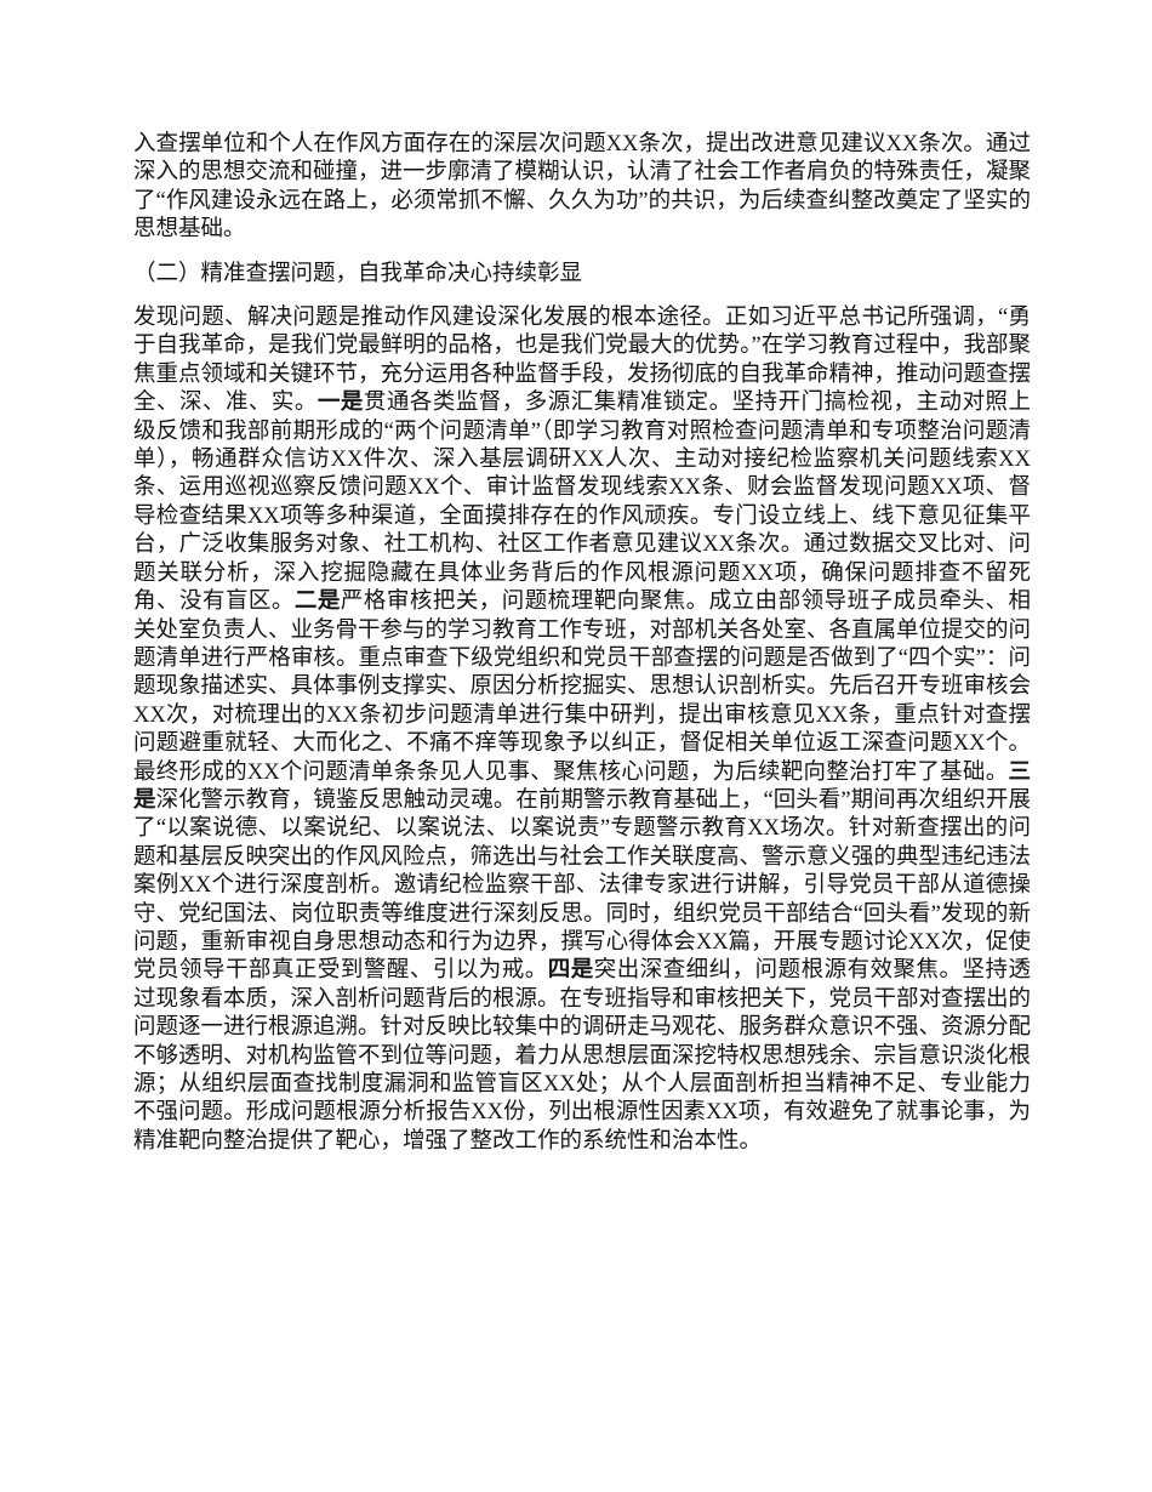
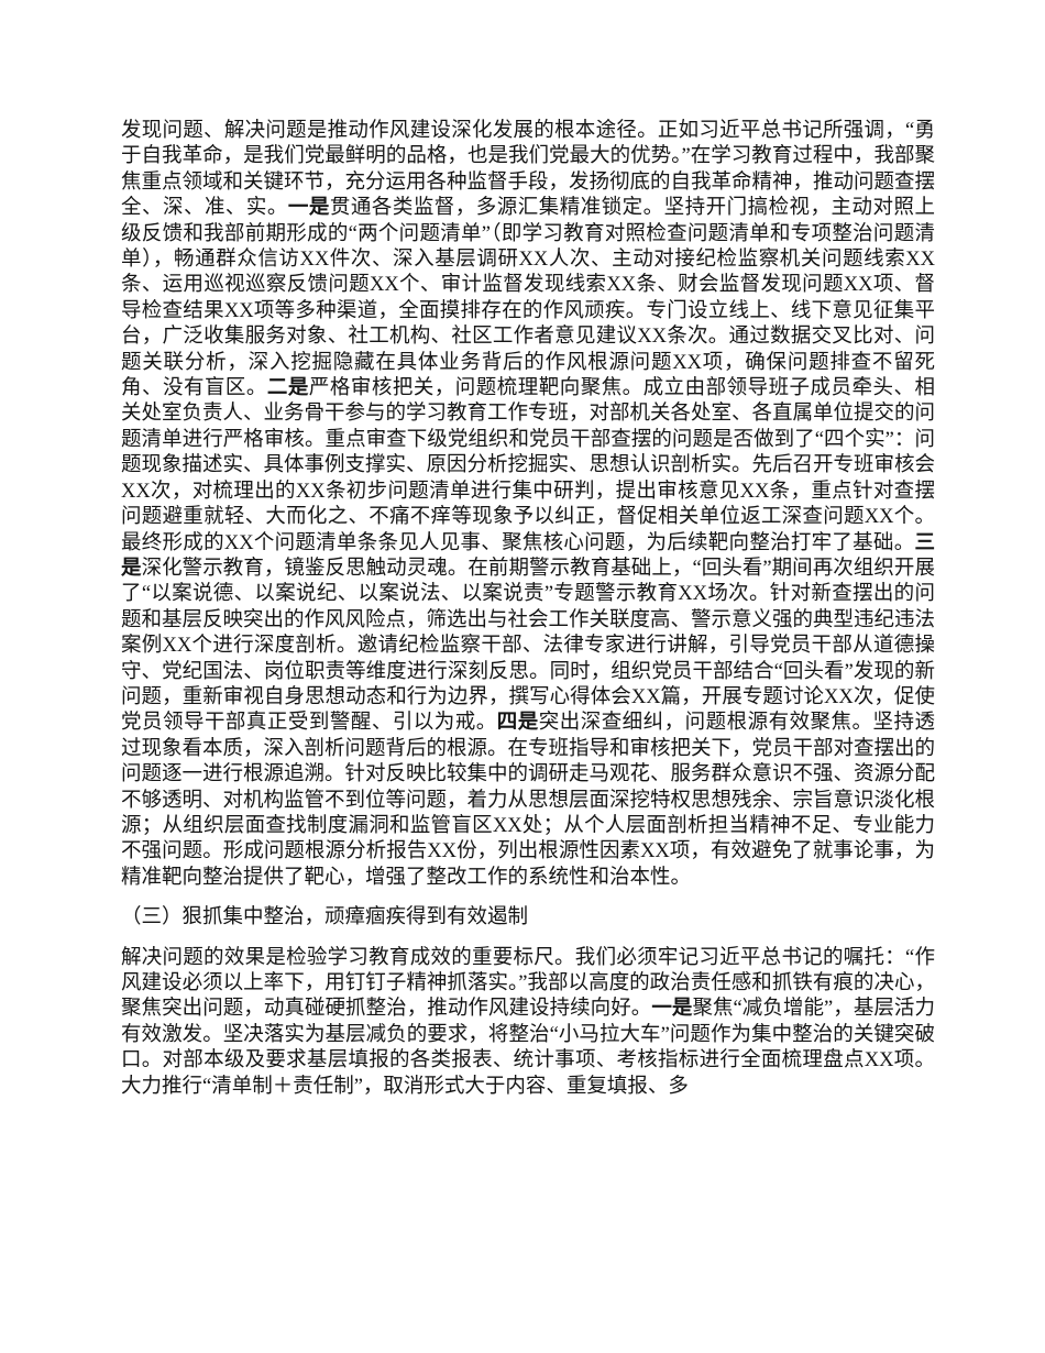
- 入查摆单位和个人在作风方面存在的深层次问题XX条次，提出改进意见建议XX条次。通过深入的思想交流和碰撞，进一步廓清了模糊认识，认清了社会工作者肩负的特殊责任，凝聚了“作风建设永远在路上，必须常抓不懈、久久为功”的共识，为后续查纠整改奠定了坚实的思想基础。
- （二）精准查摆问题，自我革命决心持续彰显
  发现问题、解决问题是推动作风建设深化发展的根本途径。正如习近平总书记所强调，“勇于自我革命，是我们党最鲜明的品格，也是我们党最大的优势。”在学习教育过程中，我部聚焦重点领域和关键环节，充分运用各种监督手段，发扬彻底的自我革命精神，推动问题查摆全、深、准、实。一是贯通各类监督，多源汇集精准锁定。坚持开门搞检视，主动对照上级反馈和我部前期形成的“两个问题清单”（即学习教育对照检查问题清单和专项整治问题清单），畅通群众信访XX件次、深入基层调研XX人次、主动对接纪检监察机关问题线索XX条、运用巡视巡察反馈问题XX个、审计监督发现线索XX条、财会监督发现问题XX项、督导检查结果XX项等多种渠道，全面摸排存在的作风顽疾。专门设立线上、线下意见征集平台，广泛收集服务对象、社工机构、社区工作者意见建议XX条次。通过数据交叉比对、问题关联分析，深入挖掘隐藏在具体业务背后的作风根源问题XX项，确保问题排查不留死角、没有盲区。二是严格审核把关，问题梳理靶向聚焦。成立由部领导班子成员牵头、相关处室负责人、业务骨干参与的学习教育工作专班，对部机关各处室、各直属单位提交的问题清单进行严格审核。重点审查下级党组织和党员干部查摆的问题是否做到了“四个实”：问题现象描述实、具体事例支撑实、原因分析挖掘实、思想认识剖析实。先后召开专班审核会XX次，对梳理出的XX条初步问题清单进行集中研判，提出审核意见XX条，重点针对查摆问题避重就轻、大而化之、不痛不痒等现象予以纠正，督促相关单位返工深查问题XX个。最终形成的XX个问题清单条条见人见事、聚焦核心问题，为后续靶向整治打牢了基础。三是深化警示教育，镜鉴反思触动灵魂。在前期警示教育基础上，“回头看”期间再次组织开展了“以案说德、以案说纪、以案说法、以案说责”专题警示教育XX场次。针对新查摆出的问题和基层反映突出的作风风险点，筛选出与社会工作关联度高、警示意义强的典型违纪违法案例XX个进行深度剖析。邀请纪检监察干部、法律专家进行讲解，引导党员干部从道德操守、党纪国法、岗位职责等维度进行深刻反思。同时，组织党员干部结合“回头看”发现的新问题，重新审视自身思想动态和行为边界，撰写心得体会XX篇，开展专题讨论XX次，促使党员领导干部真正受到警醒、引以为戒。四是突出深查细纠，问题根源有效聚焦。坚持透过现象看本质，深入剖析问题背后的根源。在专班指导和审核把关下，党员干部对查摆出的问题逐一进行根源追溯。针对反映比较集中的调研走马观花、服务群众意识不强、资源分配不够透明、对机构监管不到位等问题，着力从思想层面深挖特权思想残余、宗旨意识淡化根源；从组织层面查找制度漏洞和监管盲区XX处；从个人层面剖析担当精神不足、专业能力不强问题。形成问题根源分析报告XX份，列出根源性因素XX项，有效避免了就事论事，为精准靶向整治提供了靶心，增强了整改工作的系统性和治本性。
+ （三）狠抓集中整治，顽瘴痼疾得到有效遏制
+ 解决问题的效果是检验学习教育成效的重要标尺。我们必须牢记习近平总书记的嘱托：“作风建设必须以上率下，用钉钉子精神抓落实。”我部以高度的政治责任感和抓铁有痕的决心，聚焦突出问题，动真碰硬抓整治，推动作风建设持续向好。一是聚焦“减负增能”，基层活力有效激发。坚决落实为基层减负的要求，将整治“小马拉大车”问题作为集中整治的关键突破口。对部本级及要求基层填报的各类报表、统计事项、考核指标进行全面梳理盘点XX项。大力推行“清单制＋责任制”，取消形式大于内容、重复填报、多
